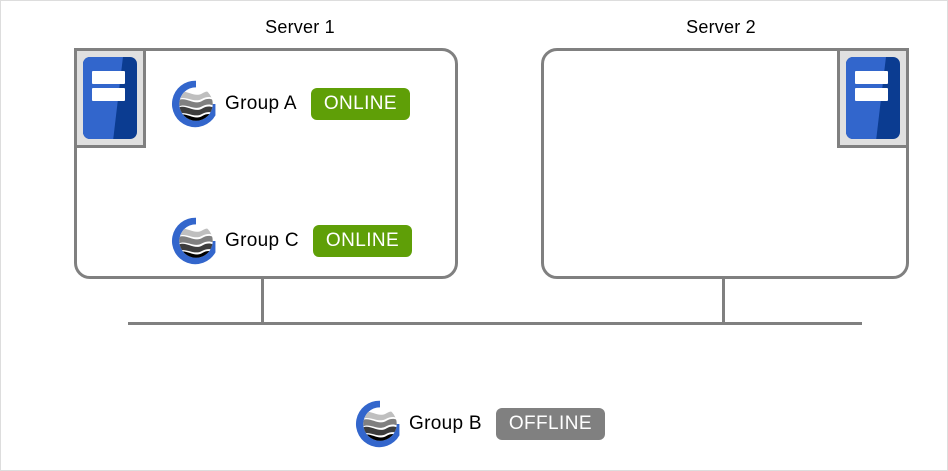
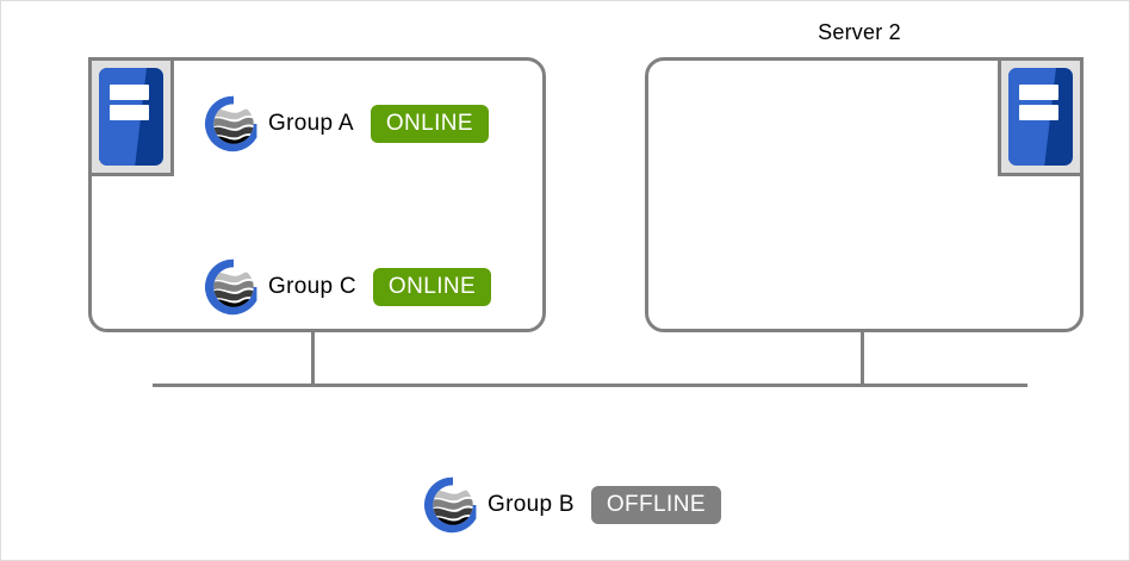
- Server 1
  Group A
  ONLINE
  Group C
  ONLINE
  Server 2
  Group B
  OFFLINE
